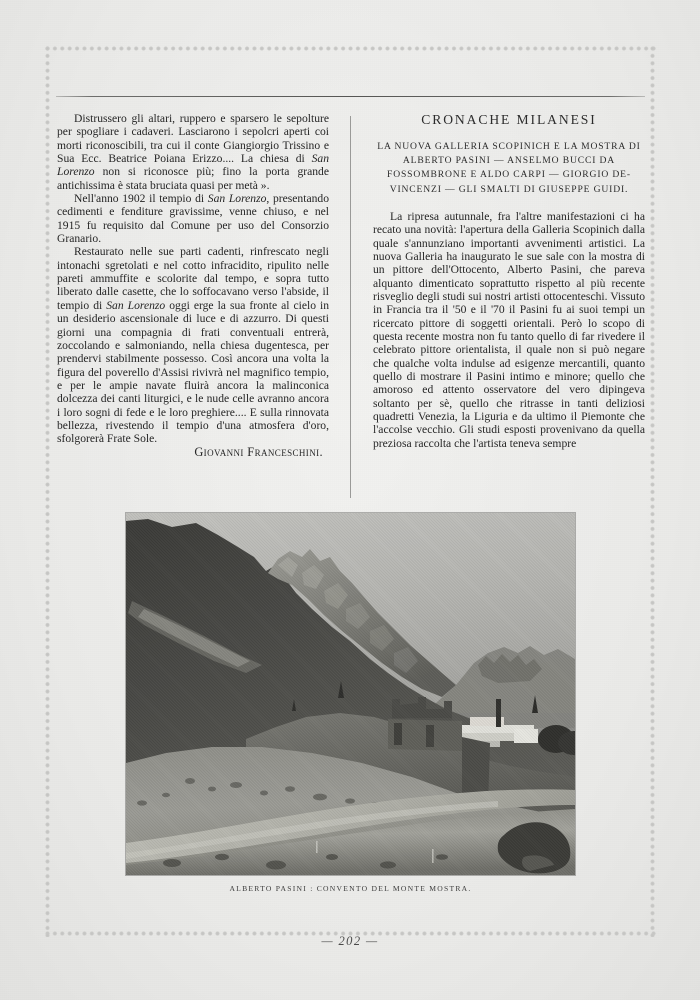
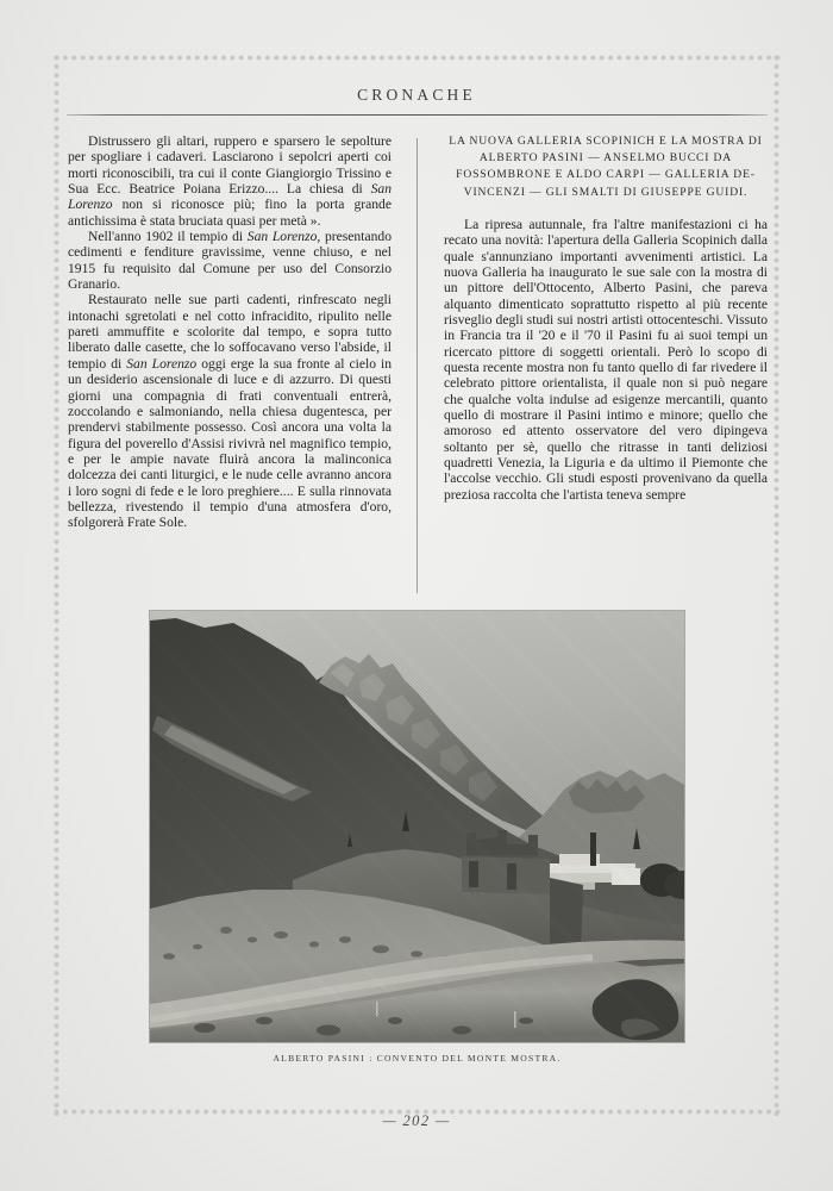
+ CRONACHE
  Distrussero gli altari, ruppero e sparsero le sepolture per spogliare i cadaveri. Lasciarono i sepolcri aperti coi morti riconoscibili, tra cui il conte Giangiorgio Trissino e Sua Ecc. Beatrice Poiana Erizzo.... La chiesa di San Lorenzo non si riconosce più; fino la porta grande antichissima è stata bruciata quasi per metà ».
  Nell'anno 1902 il tempio di San Lorenzo, presentando cedimenti e fenditure gravissime, venne chiuso, e nel 1915 fu requisito dal Comune per uso del Consorzio Granario.
  Restaurato nelle sue parti cadenti, rinfrescato negli intonachi sgretolati e nel cotto infracidito, ripulito nelle pareti ammuffite e scolorite dal tempo, e sopra tutto liberato dalle casette, che lo soffocavano verso l'abside, il tempio di San Lorenzo oggi erge la sua fronte al cielo in un desiderio ascensionale di luce e di azzurro. Di questi giorni una compagnia di frati conventuali entrerà, zoccolando e salmoniando, nella chiesa dugentesca, per prendervi stabilmente possesso. Così ancora una volta la figura del poverello d'Assisi rivivrà nel magnifico tempio, e per le ampie navate fluirà ancora la malinconica dolcezza dei canti liturgici, e le nude celle avranno ancora i loro sogni di fede e le loro preghiere.... E sulla rinnovata bellezza, rivestendo il tempio d'una atmosfera d'oro, sfolgorerà Frate Sole.
- Giovanni Franceschini.
- CRONACHE MILANESI
- LA NUOVA GALLERIA SCOPINICH E LA MOSTRA DI ALBERTO PASINI — ANSELMO BUCCI DA FOSSOMBRONE E ALDO CARPI — GIORGIO DE-VINCENZI — GLI SMALTI DI GIUSEPPE GUIDI.
+ LA NUOVA GALLERIA SCOPINICH E LA MOSTRA DI ALBERTO PASINI — ANSELMO BUCCI DA FOSSOMBRONE E ALDO CARPI — GALLERIA DE-VINCENZI — GLI SMALTI DI GIUSEPPE GUIDI.
- La ripresa autunnale, fra l'altre manifestazioni ci ha recato una novità: l'apertura della Galleria Scopinich dalla quale s'annunziano importanti avvenimenti artistici. La nuova Galleria ha inaugurato le sue sale con la mostra di un pittore dell'Ottocento, Alberto Pasini, che pareva alquanto dimenticato soprattutto rispetto al più recente risveglio degli studi sui nostri artisti ottocenteschi. Vissuto in Francia tra il '50 e il '70 il Pasini fu ai suoi tempi un ricercato pittore di soggetti orientali. Però lo scopo di questa recente mostra non fu tanto quello di far rivedere il celebrato pittore orientalista, il quale non si può negare che qualche volta indulse ad esigenze mercantili, quanto quello di mostrare il Pasini intimo e minore; quello che amoroso ed attento osservatore del vero dipingeva soltanto per sè, quello che ritrasse in tanti deliziosi quadretti Venezia, la Liguria e da ultimo il Piemonte che l'accolse vecchio. Gli studi esposti provenivano da quella preziosa raccolta che l'artista teneva sempre
+ La ripresa autunnale, fra l'altre manifestazioni ci ha recato una novità: l'apertura della Galleria Scopinich dalla quale s'annunziano importanti avvenimenti artistici. La nuova Galleria ha inaugurato le sue sale con la mostra di un pittore dell'Ottocento, Alberto Pasini, che pareva alquanto dimenticato soprattutto rispetto al più recente risveglio degli studi sui nostri artisti ottocenteschi. Vissuto in Francia tra il '20 e il '70 il Pasini fu ai suoi tempi un ricercato pittore di soggetti orientali. Però lo scopo di questa recente mostra non fu tanto quello di far rivedere il celebrato pittore orientalista, il quale non si può negare che qualche volta indulse ad esigenze mercantili, quanto quello di mostrare il Pasini intimo e minore; quello che amoroso ed attento osservatore del vero dipingeva soltanto per sè, quello che ritrasse in tanti deliziosi quadretti Venezia, la Liguria e da ultimo il Piemonte che l'accolse vecchio. Gli studi esposti provenivano da quella preziosa raccolta che l'artista teneva sempre
  ALBERTO PASINI : CONVENTO DEL MONTE MOSTRA.
  — 202 —
